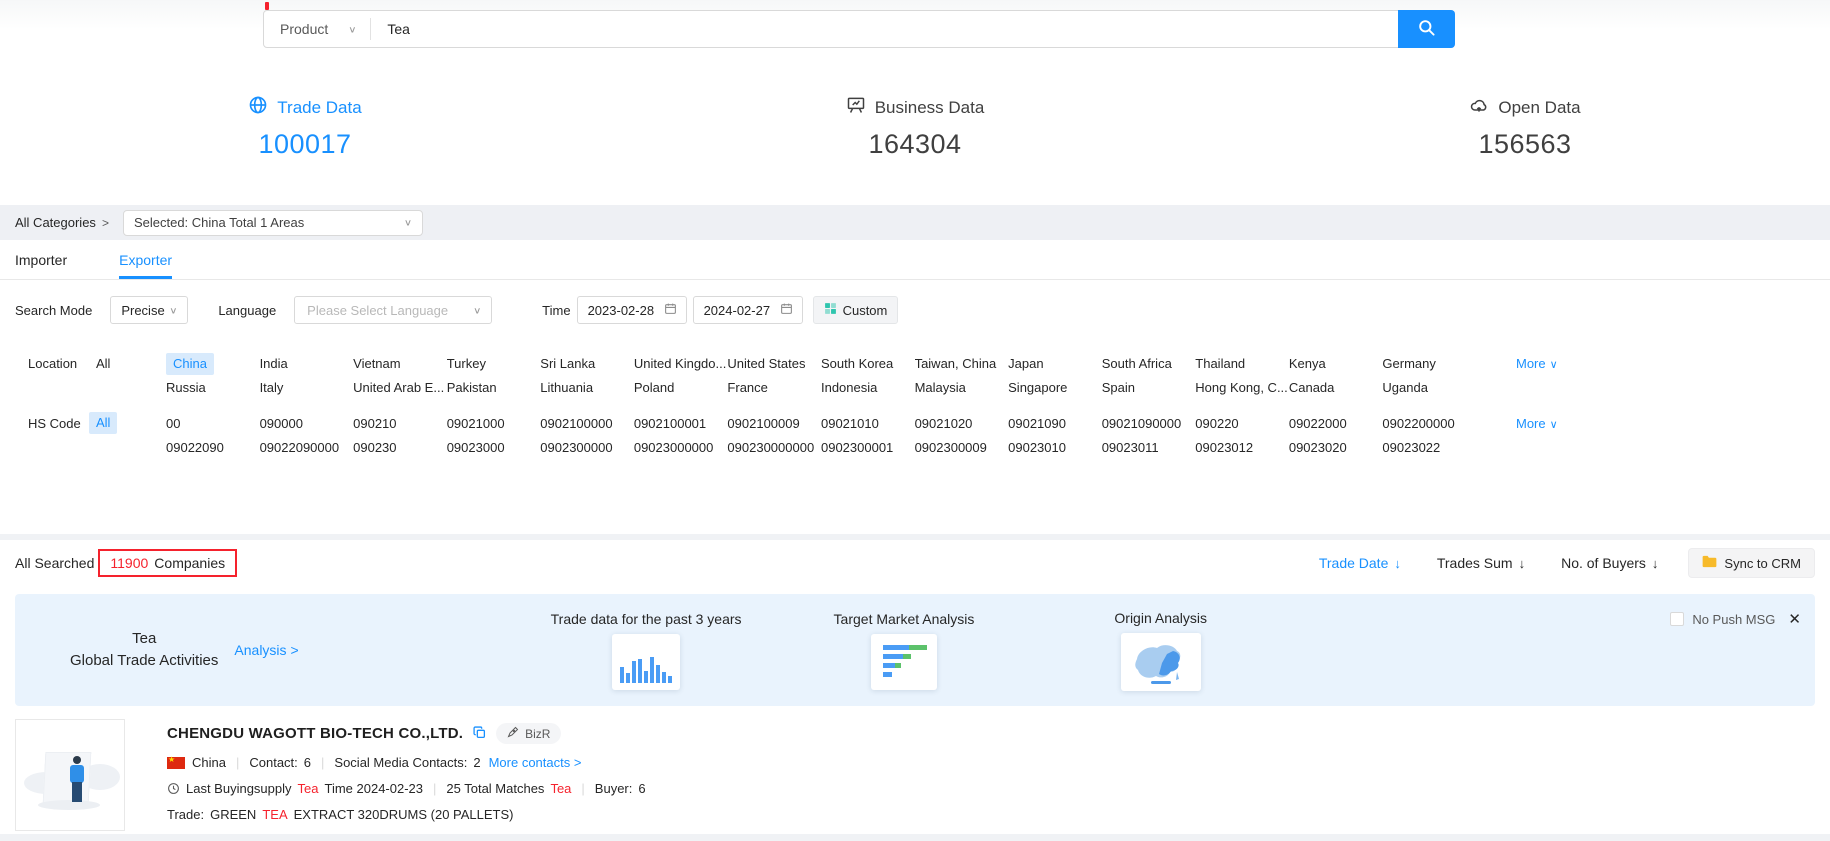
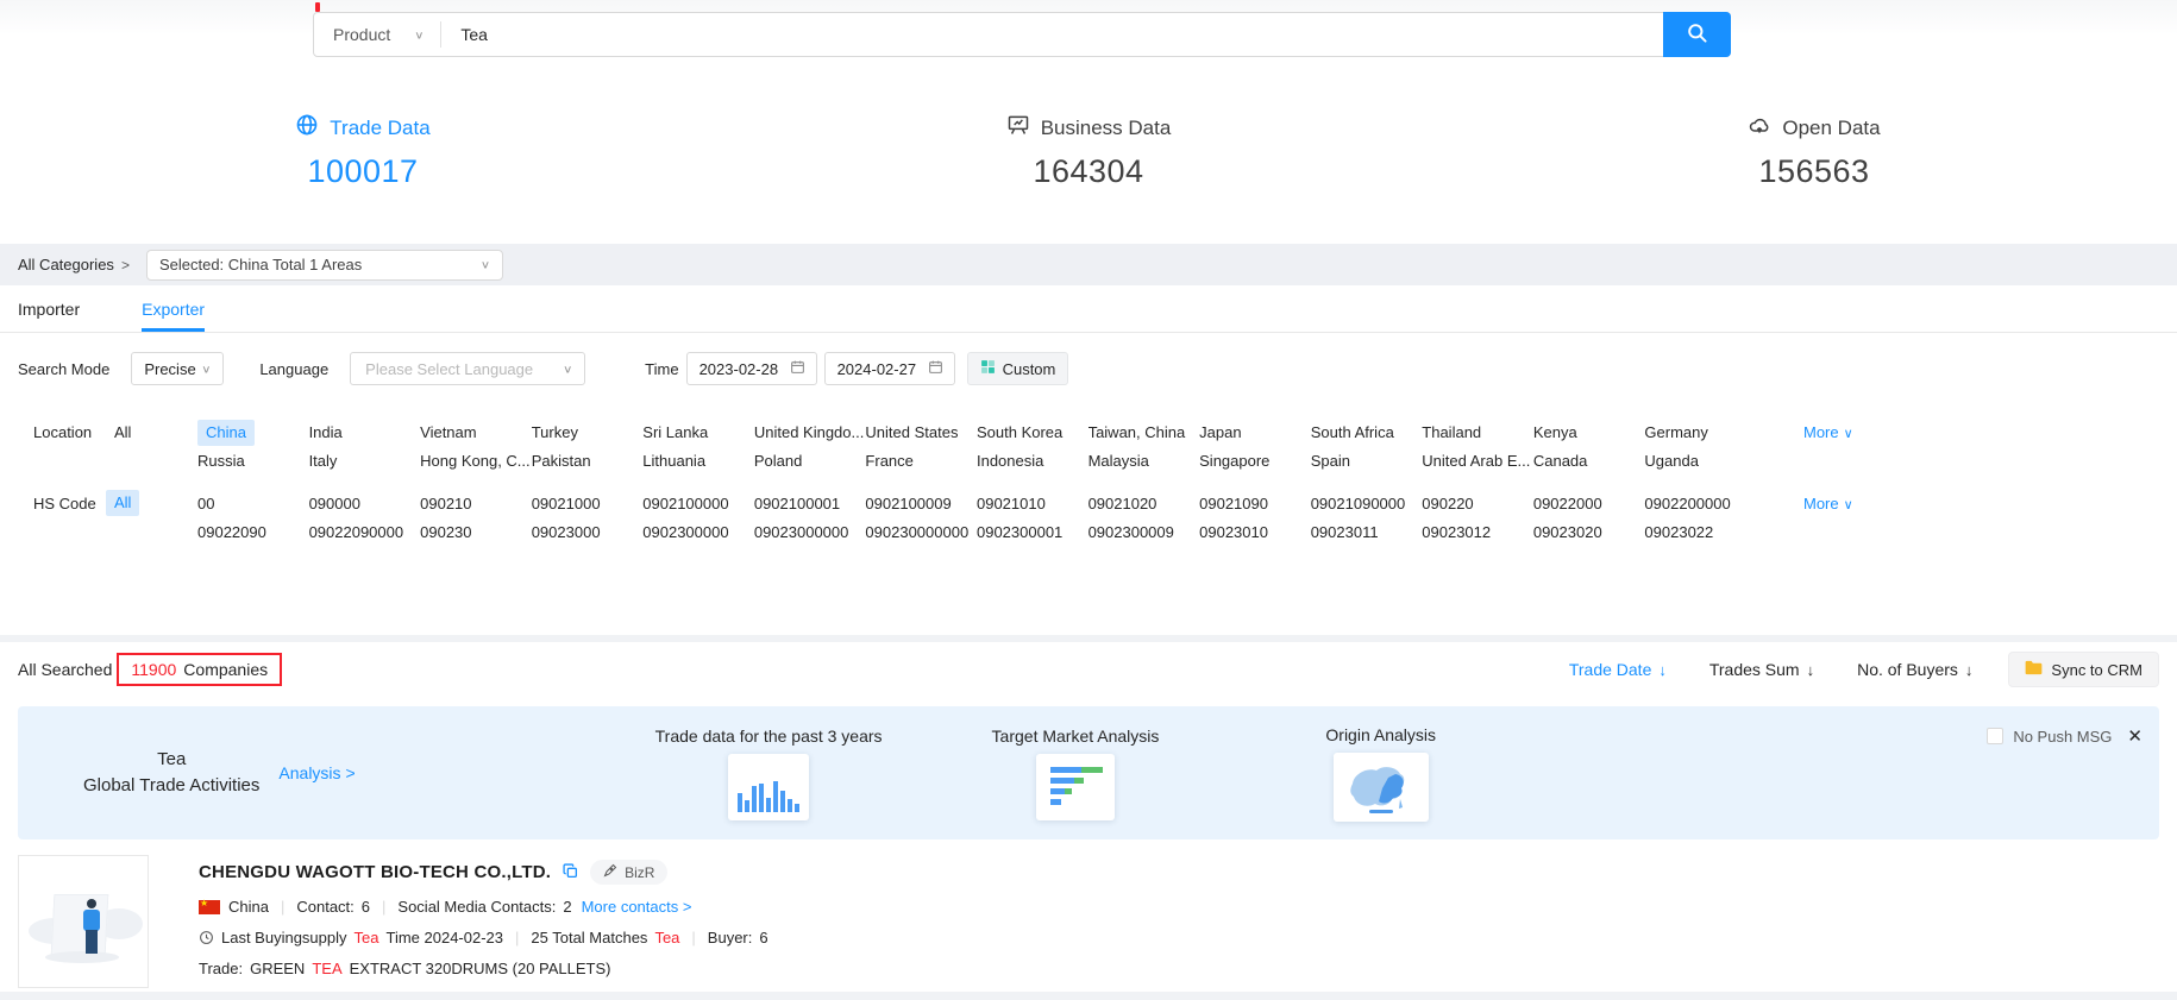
  Product
  ∨
  Tea
  Trade Data
  100017
  Business Data
  164304
  Open Data
  156563
  All Categories
  >
  Selected: China Total 1 Areas
  ∨
  Importer
  Exporter
  Search Mode
  Precise
  ∨
  Language
  Please Select Language
  ∨
  Time
  2023-02-28
  2024-02-27
  Custom
  Location
  All
  China
  India
  Vietnam
  Turkey
  Sri Lanka
  United Kingdo...
  United States
  South Korea
  Taiwan, China
  Japan
  South Africa
  Thailand
  Kenya
  Germany
  Russia
  Italy
- United Arab E...
+ Hong Kong, C...
  Pakistan
  Lithuania
  Poland
  France
  Indonesia
  Malaysia
  Singapore
  Spain
- Hong Kong, C...
+ United Arab E...
  Canada
  Uganda
  More ∨
  HS Code
  All
  00
  090000
  090210
  09021000
  0902100000
  0902100001
  0902100009
  09021010
  09021020
  09021090
  09021090000
  090220
  09022000
  0902200000
  09022090
  09022090000
  090230
  09023000
  0902300000
  09023000000
  090230000000
  0902300001
  0902300009
  09023010
  09023011
  09023012
  09023020
  09023022
  More ∨
  All Searched
  11900
  Companies
  Trade Date
  ↓
  Trades Sum
  ↓
  No. of Buyers
  ↓
  Sync to CRM
  Tea
  Global Trade Activities
  Analysis >
  Trade data for the past 3 years
  Target Market Analysis
  Origin Analysis
  No Push MSG
  ✕
  CHENGDU WAGOTT BIO-TECH CO.,LTD.
  BizR
  ★
  China
  |
  Contact:
  6
  |
  Social Media Contacts:
  2
  More contacts >
  Last Buyingsupply
  Tea
  Time 2024-02-23
  |
  25 Total Matches
  Tea
  Buyer:
  6
  Trade:
  GREEN
  TEA
  EXTRACT 320DRUMS (20 PALLETS)
